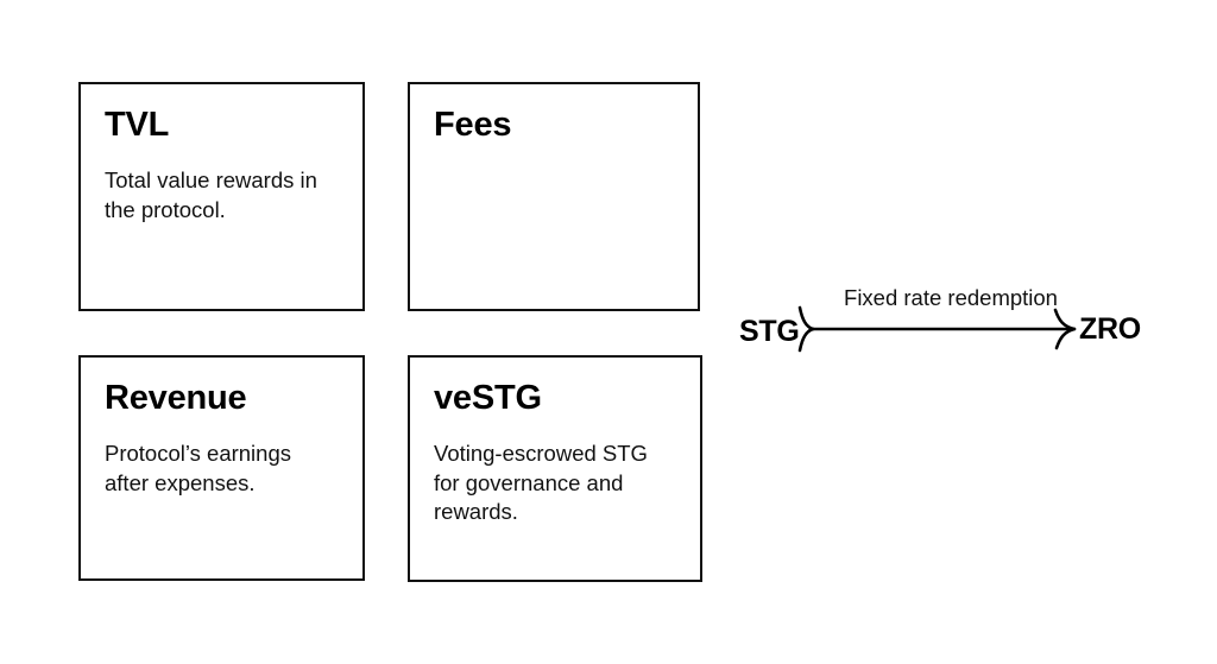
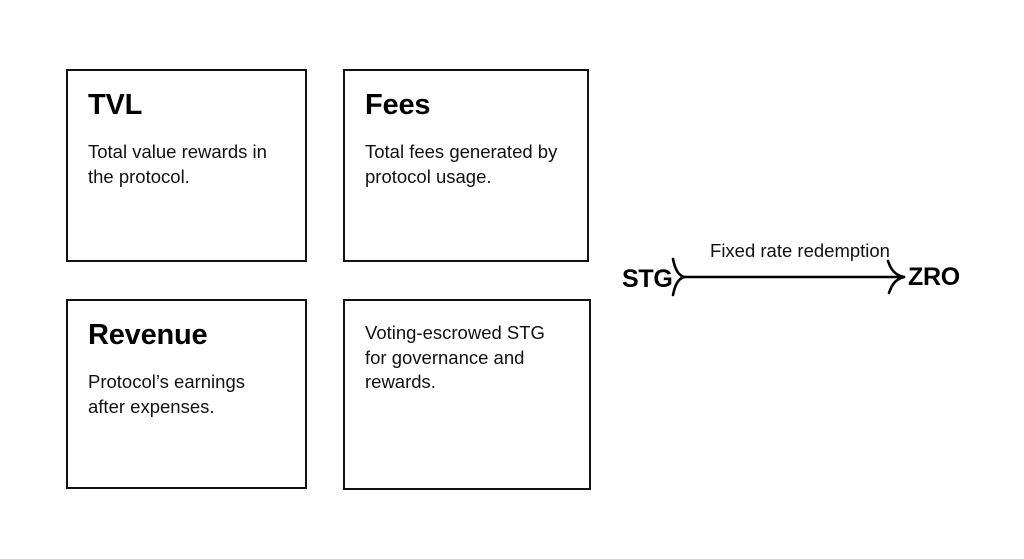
  TVL
  Total value rewards in the protocol.
  Fees
+ Total fees generated by protocol usage.
  Revenue
  Protocol’s earnings after expenses.
- veSTG
  Voting-escrowed STG for governance and rewards.
  STG
  Fixed rate redemption
  ZRO
